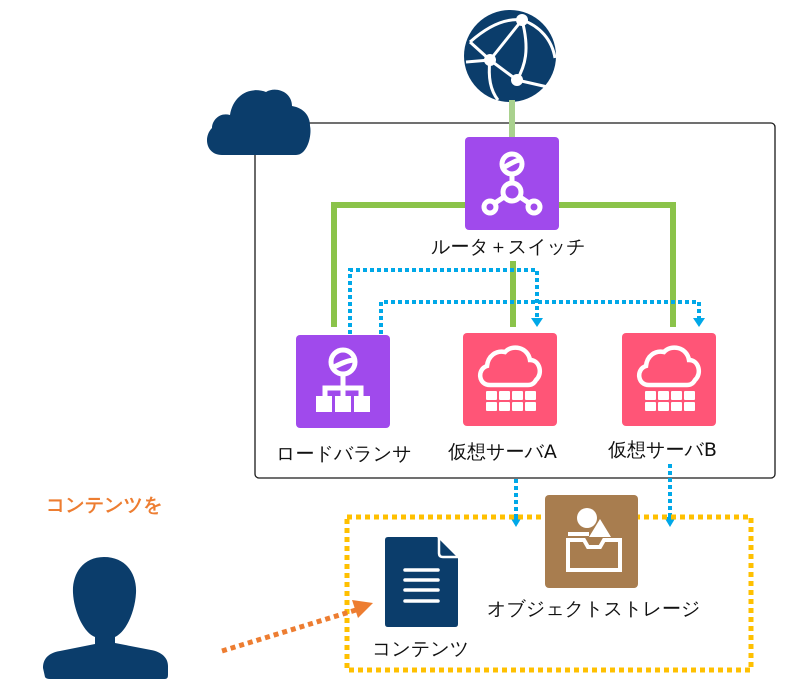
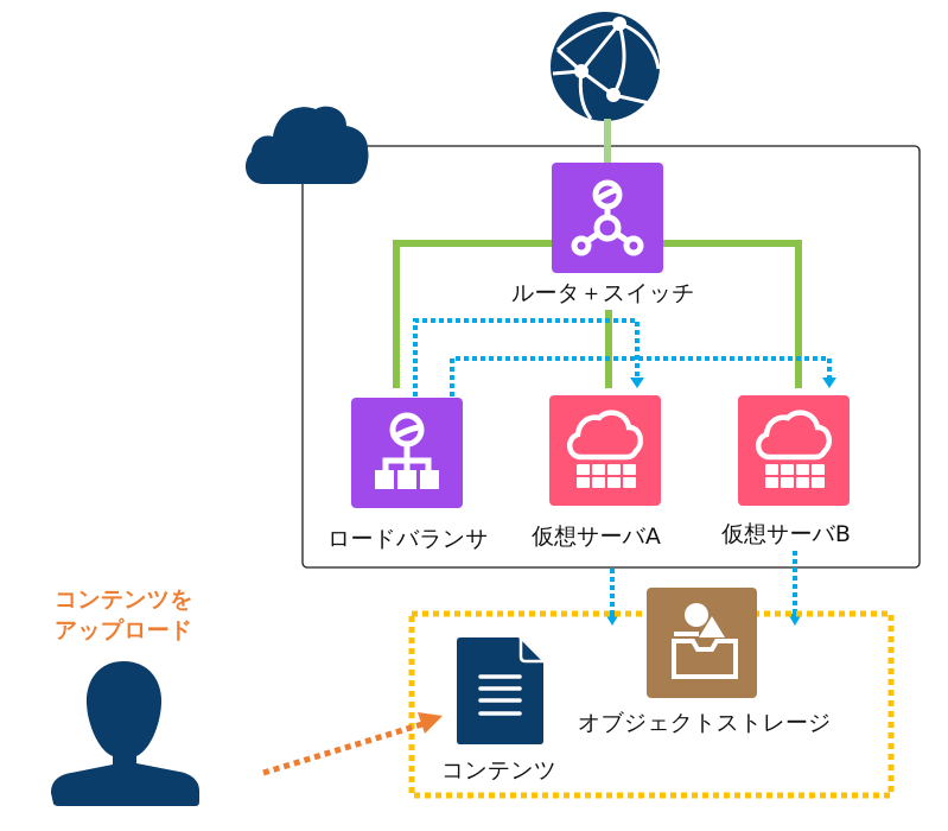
  ルータ＋スイッチ
  ロードバランサ
  仮想サーバA
  仮想サーバB
  オブジェクトストレージ
  コンテンツ
  コンテンツを
+ アップロード
